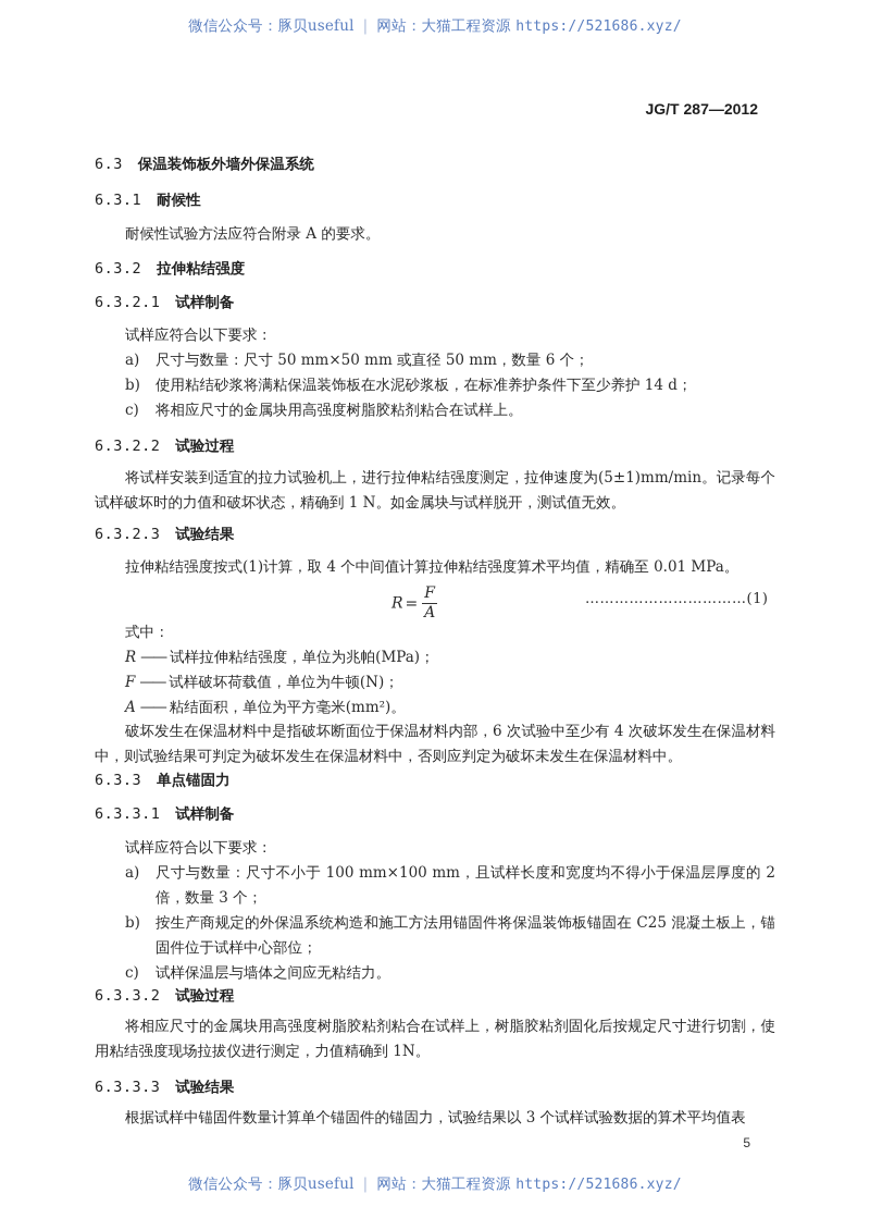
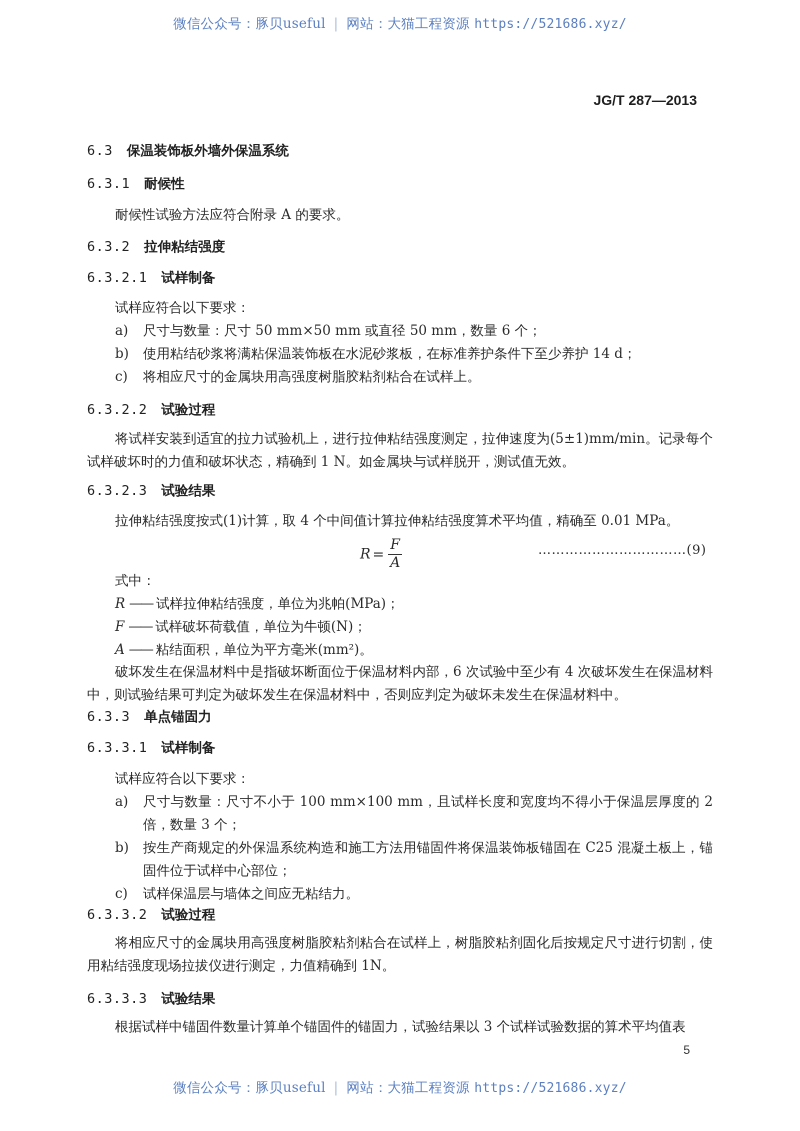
  微信公众号：豚贝useful | 网站：大猫工程资源 https://521686.xyz/
- JG/T 287—2012
+ JG/T 287—2013
  6.3 保温装饰板外墙外保温系统
  6.3.1 耐候性
  耐候性试验方法应符合附录 A 的要求。
  6.3.2 拉伸粘结强度
  6.3.2.1 试样制备
  试样应符合以下要求：
  a)
  尺寸与数量：尺寸 50 mm×50 mm 或直径 50 mm，数量 6 个；
  b)
  使用粘结砂浆将满粘保温装饰板在水泥砂浆板，在标准养护条件下至少养护 14 d；
  c)
  将相应尺寸的金属块用高强度树脂胶粘剂粘合在试样上。
  6.3.2.2 试验过程
  将试样安装到适宜的拉力试验机上，进行拉伸粘结强度测定，拉伸速度为(5±1)mm/min。记录每个试样破坏时的力值和破坏状态，精确到 1 N。如金属块与试样脱开，测试值无效。
  6.3.2.3 试验结果
  拉伸粘结强度按式(1)计算，取 4 个中间值计算拉伸粘结强度算术平均值，精确至 0.01 MPa。
  R =
  F
  A
- ……………………………(1)
+ ……………………………(9)
  式中：
  R —— 试样拉伸粘结强度，单位为兆帕(MPa)；
  F —— 试样破坏荷载值，单位为牛顿(N)；
  A —— 粘结面积，单位为平方毫米(mm²)。
  破坏发生在保温材料中是指破坏断面位于保温材料内部，6 次试验中至少有 4 次破坏发生在保温材料中，则试验结果可判定为破坏发生在保温材料中，否则应判定为破坏未发生在保温材料中。
  6.3.3 单点锚固力
  6.3.3.1 试样制备
  试样应符合以下要求：
  a)
  尺寸与数量：尺寸不小于 100 mm×100 mm，且试样长度和宽度均不得小于保温层厚度的 2 倍，数量 3 个；
  b)
  按生产商规定的外保温系统构造和施工方法用锚固件将保温装饰板锚固在 C25 混凝土板上，锚固件位于试样中心部位；
  c)
  试样保温层与墙体之间应无粘结力。
  6.3.3.2 试验过程
  将相应尺寸的金属块用高强度树脂胶粘剂粘合在试样上，树脂胶粘剂固化后按规定尺寸进行切割，使用粘结强度现场拉拔仪进行测定，力值精确到 1N。
  6.3.3.3 试验结果
  根据试样中锚固件数量计算单个锚固件的锚固力，试验结果以 3 个试样试验数据的算术平均值表
  5
  微信公众号：豚贝useful | 网站：大猫工程资源 https://521686.xyz/
